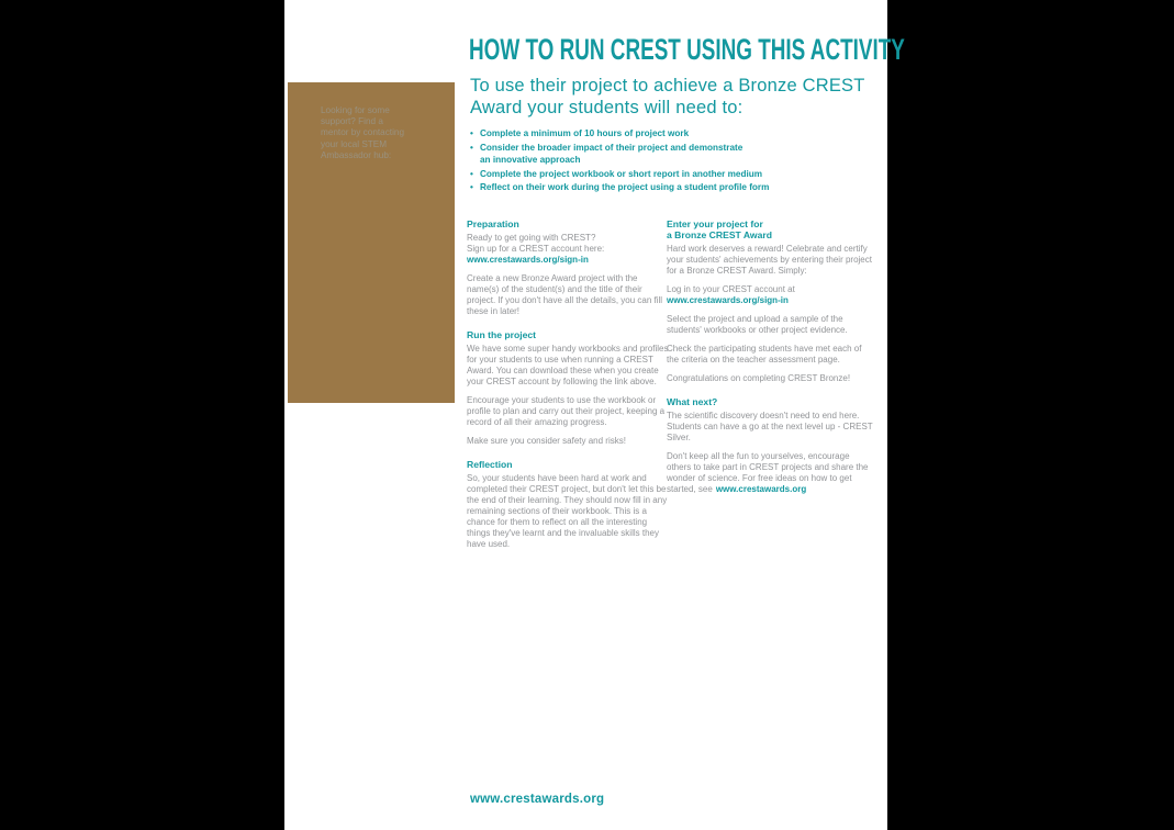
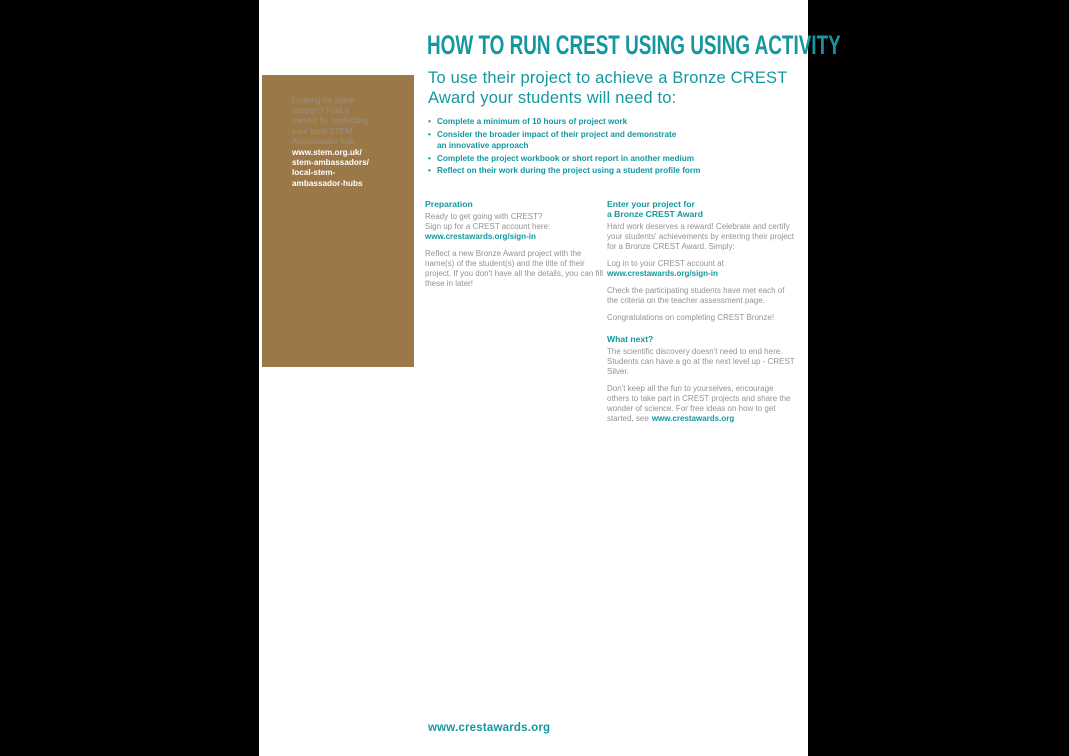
- HOW TO RUN CREST USING THIS ACTIVITY
+ HOW TO RUN CREST USING USING ACTIVITY
  To use their project to achieve a Bronze CREST
  Award your students will need to:
  •
  Complete a minimum of 10 hours of project work
  •
  Consider the broader impact of their project and demonstrate
  an innovative approach
  •
  Complete the project workbook or short report in another medium
  •
  Reflect on their work during the project using a student profile form
  Looking for some
  support? Find a
  mentor by contacting
  your local STEM
  Ambassador hub:
+ www.stem.org.uk/
+ stem-ambassadors/
+ local-stem-
+ ambassador-hubs
  Preparation
  Ready to get going with CREST?
  Sign up for a CREST account here:
  www.crestawards.org/sign-in
- Create a new Bronze Award project with the name(s) of the student(s) and the title of their project. If you don't have all the details, you can fill these in later!
+ Reflect a new Bronze Award project with the name(s) of the student(s) and the title of their project. If you don't have all the details, you can fill these in later!
- Run the project
- We have some super handy workbooks and profiles for your students to use when running a CREST Award. You can download these when you create your CREST account by following the link above.
- Encourage your students to use the workbook or profile to plan and carry out their project, keeping a record of all their amazing progress.
- Make sure you consider safety and risks!
- Reflection
- So, your students have been hard at work and completed their CREST project, but don't let this be the end of their learning. They should now fill in any remaining sections of their workbook. This is a chance for them to reflect on all the interesting things they've learnt and the invaluable skills they have used.
  Enter your project for
  a Bronze CREST Award
  Hard work deserves a reward! Celebrate and certify your students' achievements by entering their project for a Bronze CREST Award. Simply:
  Log in to your CREST account at
  www.crestawards.org/sign-in
- Select the project and upload a sample of the students' workbooks or other project evidence.
  Check the participating students have met each of the criteria on the teacher assessment page.
  Congratulations on completing CREST Bronze!
  What next?
  The scientific discovery doesn't need to end here. Students can have a go at the next level up - CREST Silver.
  Don't keep all the fun to yourselves, encourage others to take part in CREST projects and share the wonder of science. For free ideas on how to get started, see www.crestawards.org
  www.crestawards.org
